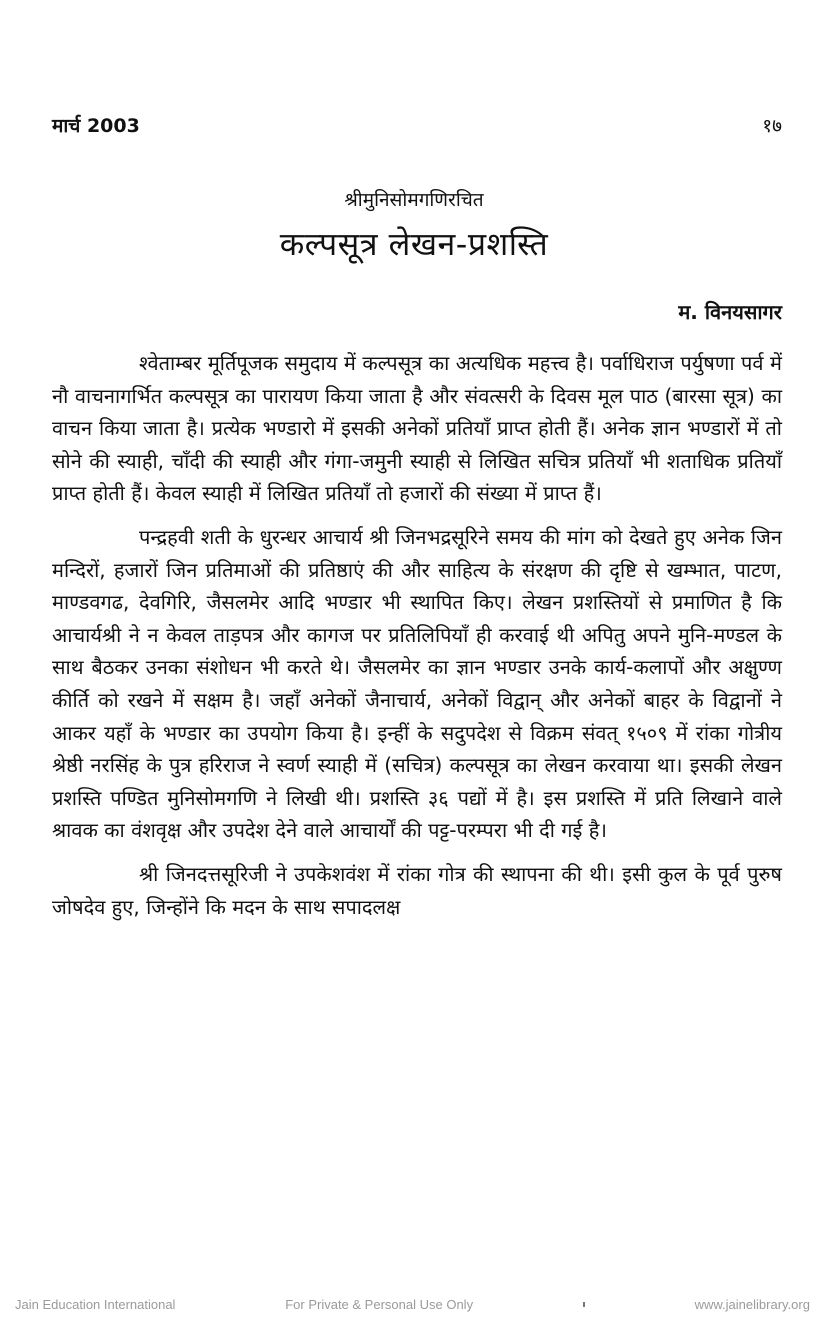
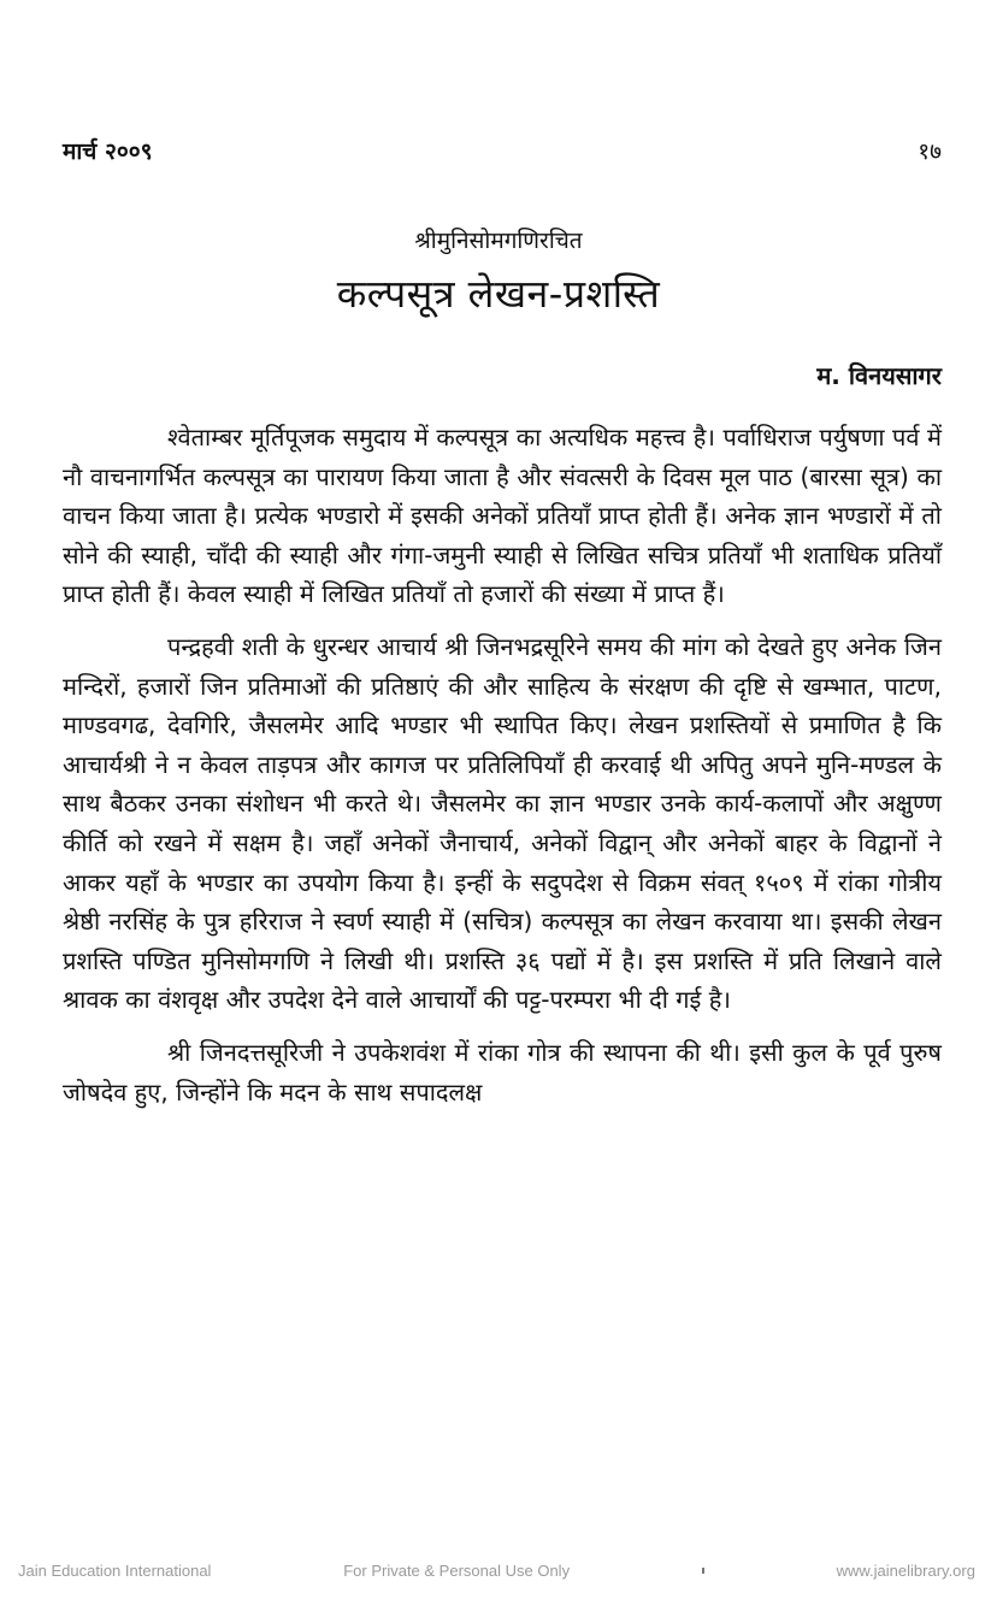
- मार्च 2003
+ मार्च २००९
  १७
  श्रीमुनिसोमगणिरचित
  कल्पसूत्र लेखन-प्रशस्ति
  म. विनयसागर
  श्वेताम्बर मूर्तिपूजक समुदाय में कल्पसूत्र का अत्यधिक महत्त्व है। पर्वाधिराज पर्युषणा पर्व में नौ वाचनागर्भित कल्पसूत्र का पारायण किया जाता है और संवत्सरी के दिवस मूल पाठ (बारसा सूत्र) का वाचन किया जाता है। प्रत्येक भण्डारो में इसकी अनेकों प्रतियाँ प्राप्त होती हैं। अनेक ज्ञान भण्डारों में तो सोने की स्याही, चाँदी की स्याही और गंगा-जमुनी स्याही से लिखित सचित्र प्रतियाँ भी शताधिक प्रतियाँ प्राप्त होती हैं। केवल स्याही में लिखित प्रतियाँ तो हजारों की संख्या में प्राप्त हैं।
  पन्द्रहवी शती के धुरन्धर आचार्य श्री जिनभद्रसूरिने समय की मांग को देखते हुए अनेक जिन मन्दिरों, हजारों जिन प्रतिमाओं की प्रतिष्ठाएं की और साहित्य के संरक्षण की दृष्टि से खम्भात, पाटण, माण्डवगढ, देवगिरि, जैसलमेर आदि भण्डार भी स्थापित किए। लेखन प्रशस्तियों से प्रमाणित है कि आचार्यश्री ने न केवल ताड़पत्र और कागज पर प्रतिलिपियाँ ही करवाई थी अपितु अपने मुनि-मण्डल के साथ बैठकर उनका संशोधन भी करते थे। जैसलमेर का ज्ञान भण्डार उनके कार्य-कलापों और अक्षुण्ण कीर्ति को रखने में सक्षम है। जहाँ अनेकों जैनाचार्य, अनेकों विद्वान् और अनेकों बाहर के विद्वानों ने आकर यहाँ के भण्डार का उपयोग किया है। इन्हीं के सदुपदेश से विक्रम संवत् १५०९ में रांका गोत्रीय श्रेष्ठी नरसिंह के पुत्र हरिराज ने स्वर्ण स्याही में (सचित्र) कल्पसूत्र का लेखन करवाया था। इसकी लेखन प्रशस्ति पण्डित मुनिसोमगणि ने लिखी थी। प्रशस्ति ३६ पद्यों में है। इस प्रशस्ति में प्रति लिखाने वाले श्रावक का वंशवृक्ष और उपदेश देने वाले आचार्यों की पट्ट-परम्परा भी दी गई है।
  श्री जिनदत्तसूरिजी ने उपकेशवंश में रांका गोत्र की स्थापना की थी। इसी कुल के पूर्व पुरुष जोषदेव हुए, जिन्होंने कि मदन के साथ सपादलक्ष
  Jain Education International
  For Private & Personal Use Only
  www.jainelibrary.org
